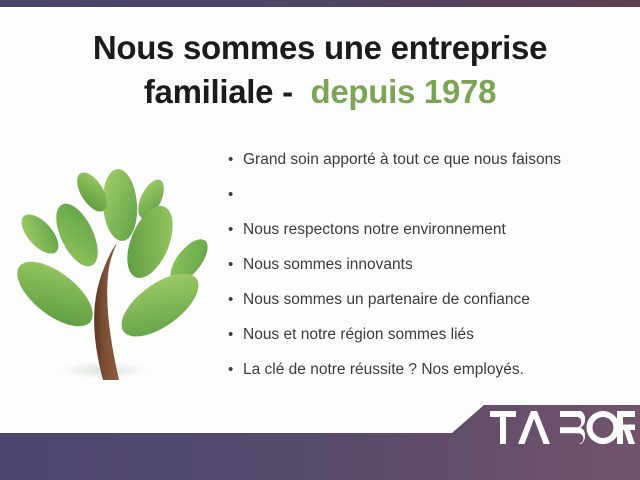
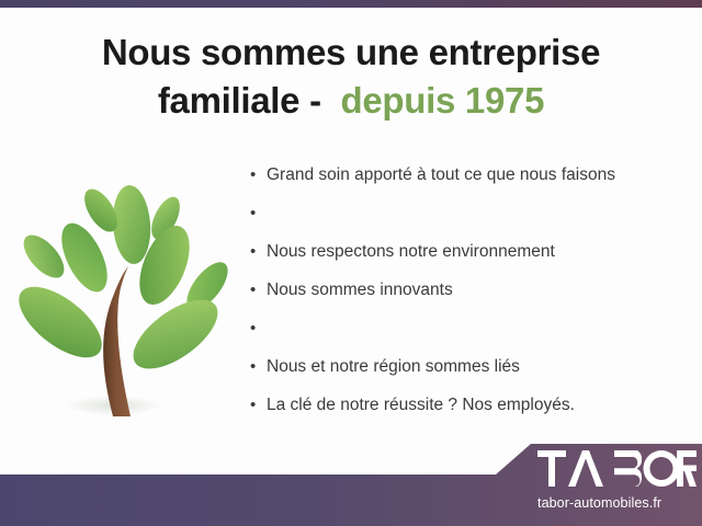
  Nous sommes une entreprise
- familiale - depuis 1978
+ familiale - depuis 1975
  •
  Grand soin apporté à tout ce que nous faisons
  •
  •
  Nous respectons notre environnement
  •
  Nous sommes innovants
  •
- Nous sommes un partenaire de confiance
  •
  Nous et notre région sommes liés
  •
  La clé de notre réussite ? Nos employés.
+ tabor-automobiles.fr
